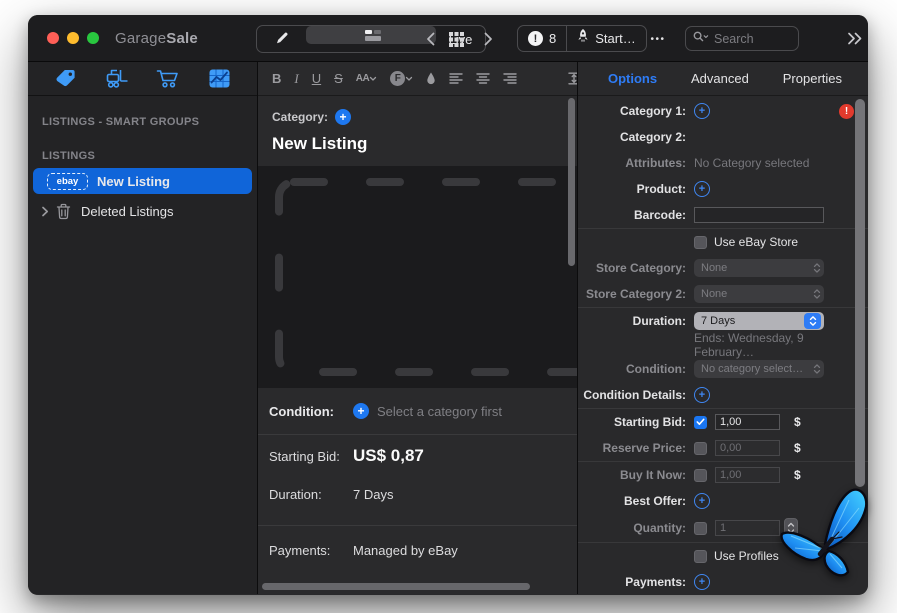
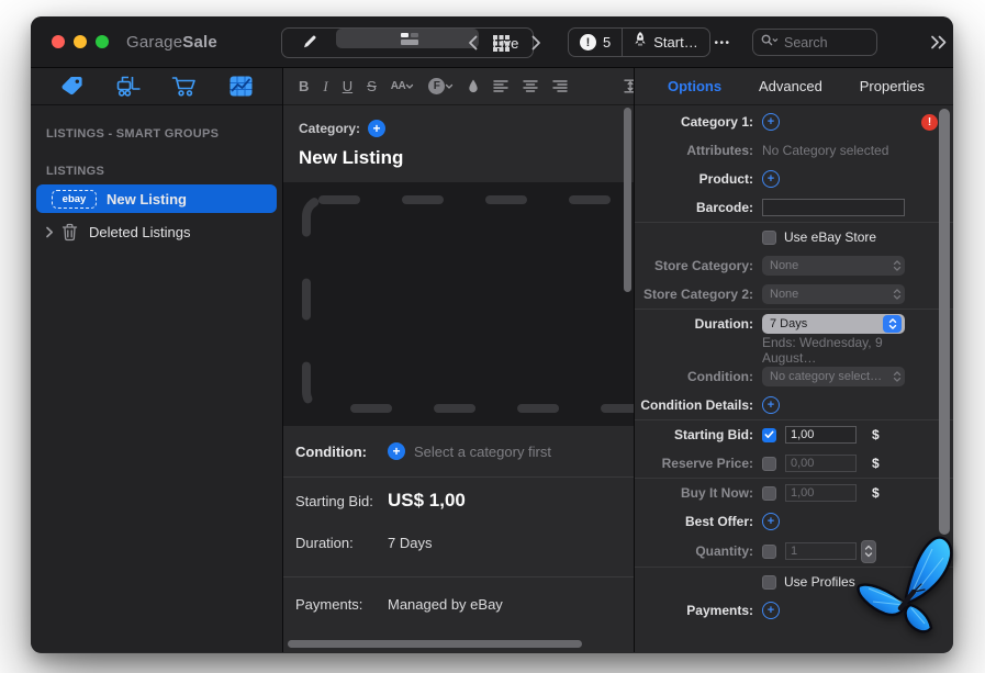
  GarageSale
  !
- 8
+ 5
  Start…
  •••
  Search
  LISTINGS - SMART GROUPS
  LISTINGS
  ebay
  New Listing
  Deleted Listings
  B
  I
  U
  S
  AA
  F
  Category:
  +
  New Listing
  Condition:
  +
  Select a category first
  Starting Bid:
- US$ 0,87
+ US$ 1,00
  Duration:
  7 Days
  Payments:
  Managed by eBay
  Options
  Advanced
  Properties
  Category 1:
  +
  !
- Category 2:
  Attributes:
  No Category selected
  Product:
  +
  Barcode:
  Use eBay Store
  Store Category:
  None
  Store Category 2:
  None
  Duration:
  7 Days
- Ends: Wednesday, 9 February…
+ Ends: Wednesday, 9 August…
  Condition:
  No category select…
  Condition Details:
  +
  Starting Bid:
  1,00
  $
  Reserve Price:
  0,00
  $
  Buy It Now:
  1,00
  $
  Best Offer:
  +
  Quantity:
  1
  Use Profiles
  Payments:
  +
